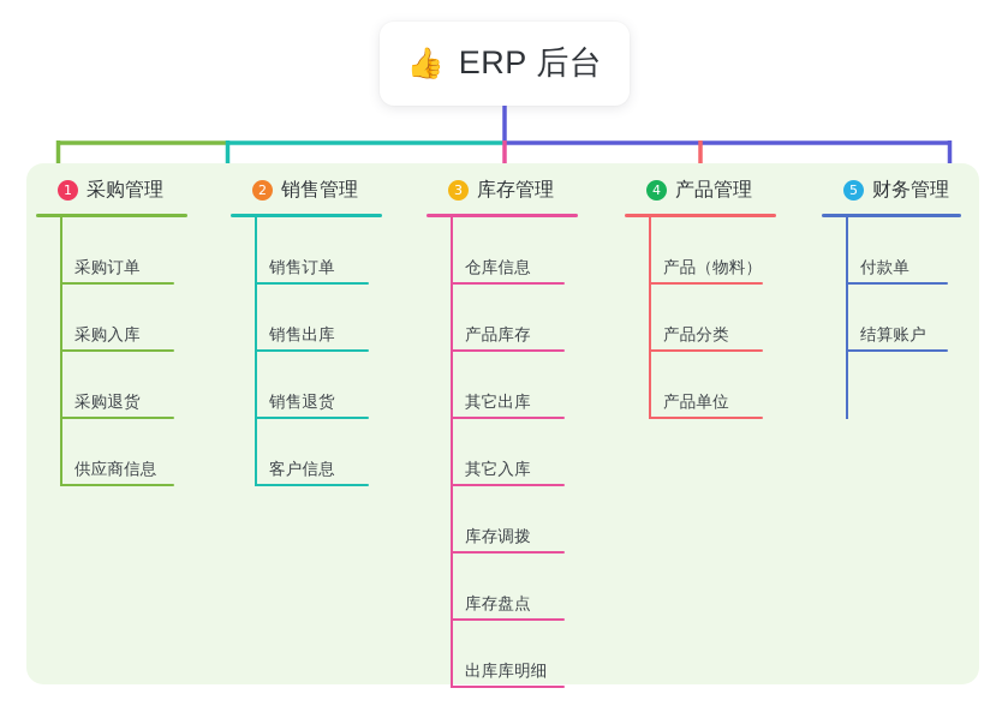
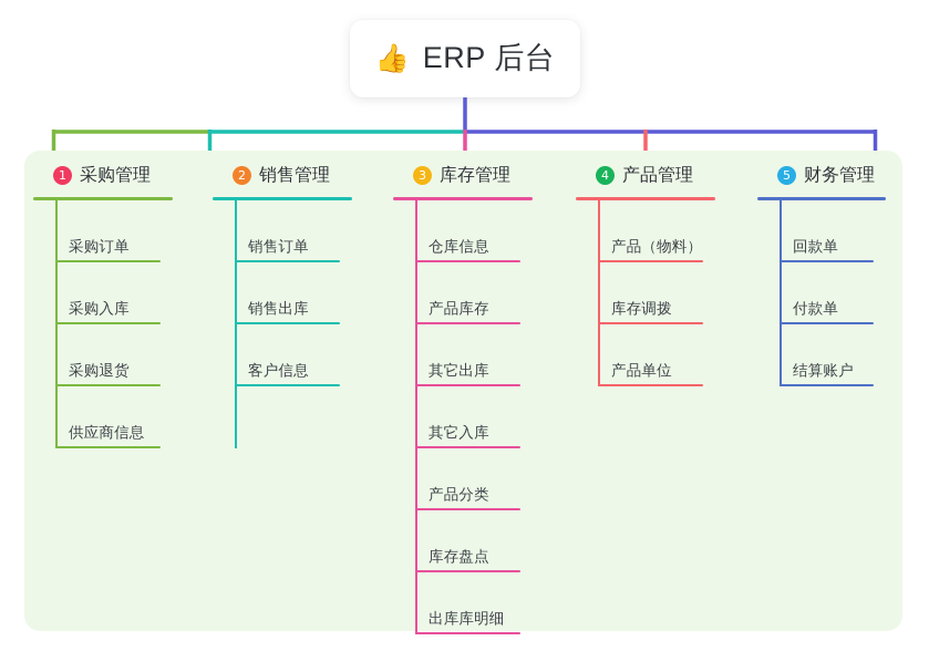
  👍
  ERP 后台
  1
  采购管理
  采购订单
  采购入库
  采购退货
  供应商信息
  2
  销售管理
  销售订单
  销售出库
- 销售退货
  客户信息
  3
  库存管理
  仓库信息
  产品库存
  其它出库
  其它入库
- 库存调拨
+ 产品分类
  库存盘点
  出库库明细
  4
  产品管理
  产品（物料）
- 产品分类
+ 库存调拨
  产品单位
  5
  财务管理
+ 回款单
  付款单
  结算账户
